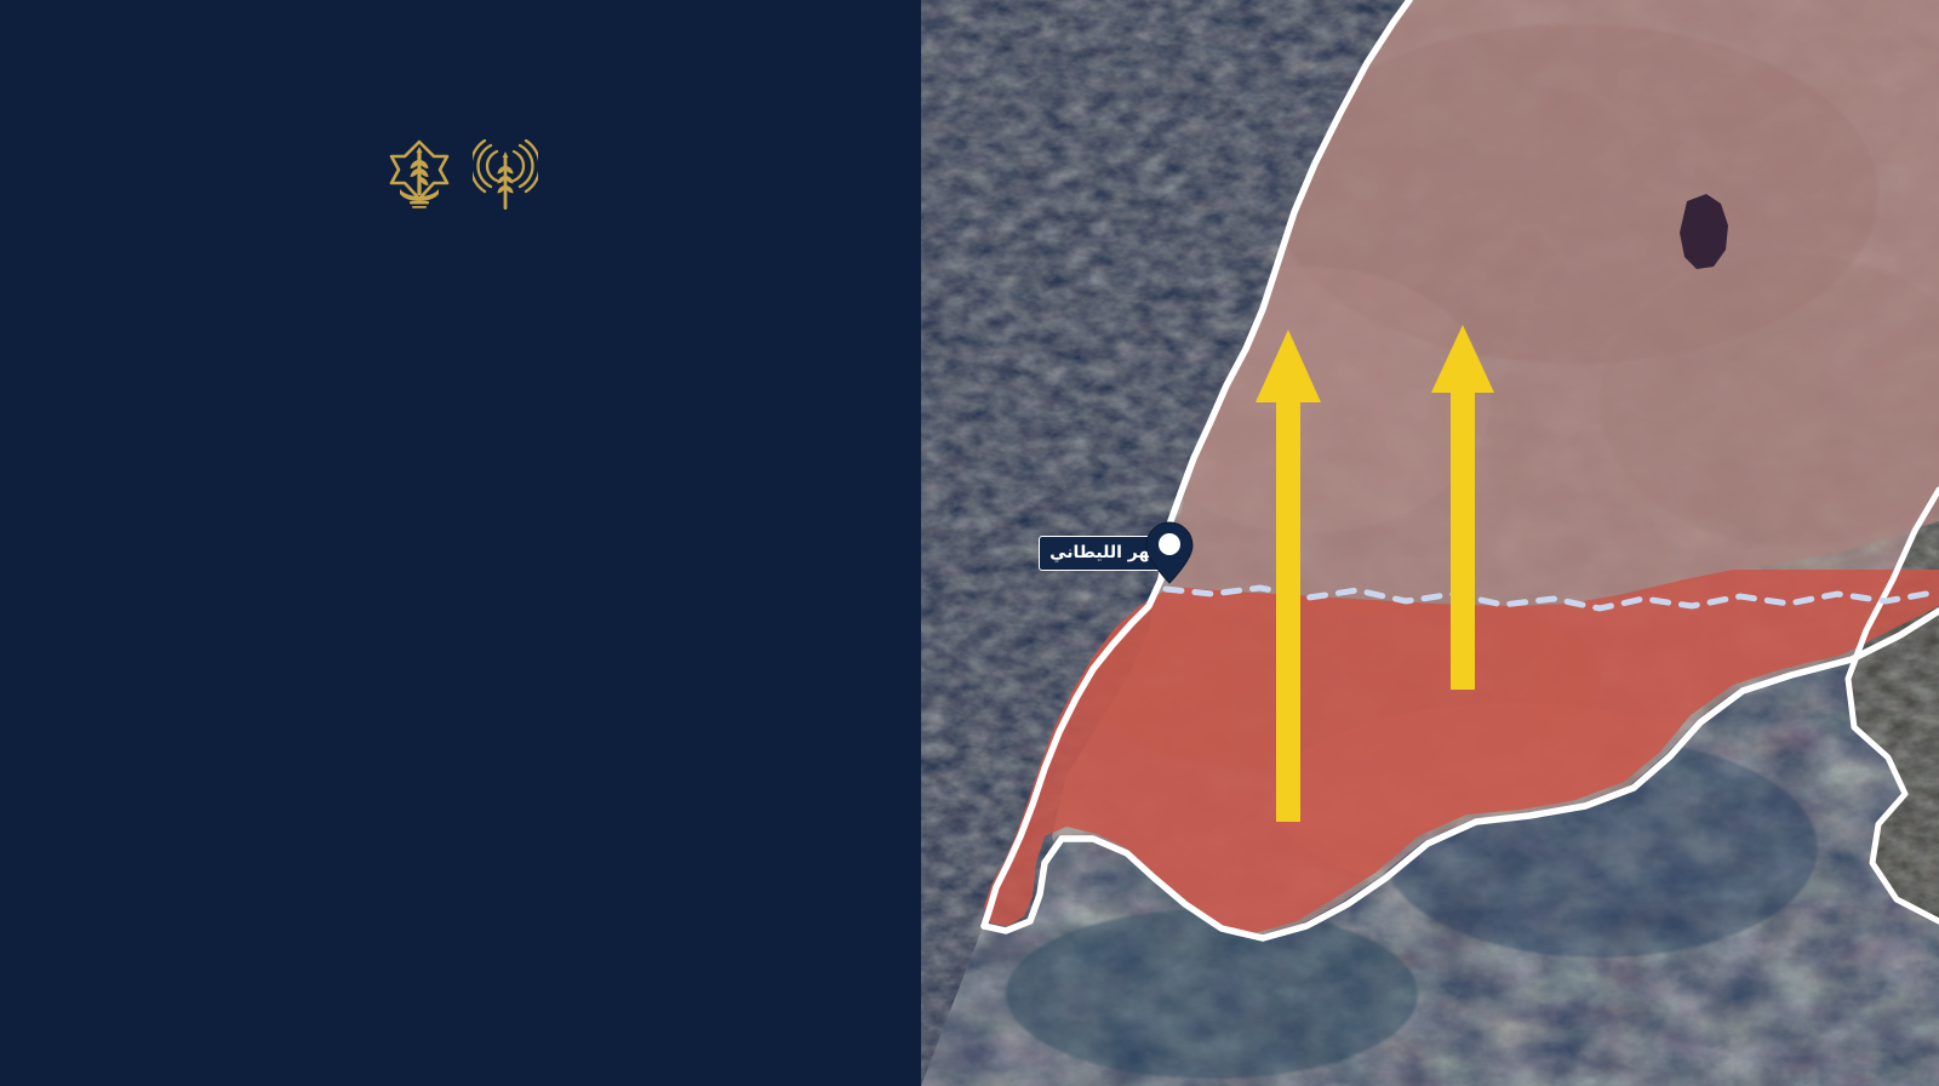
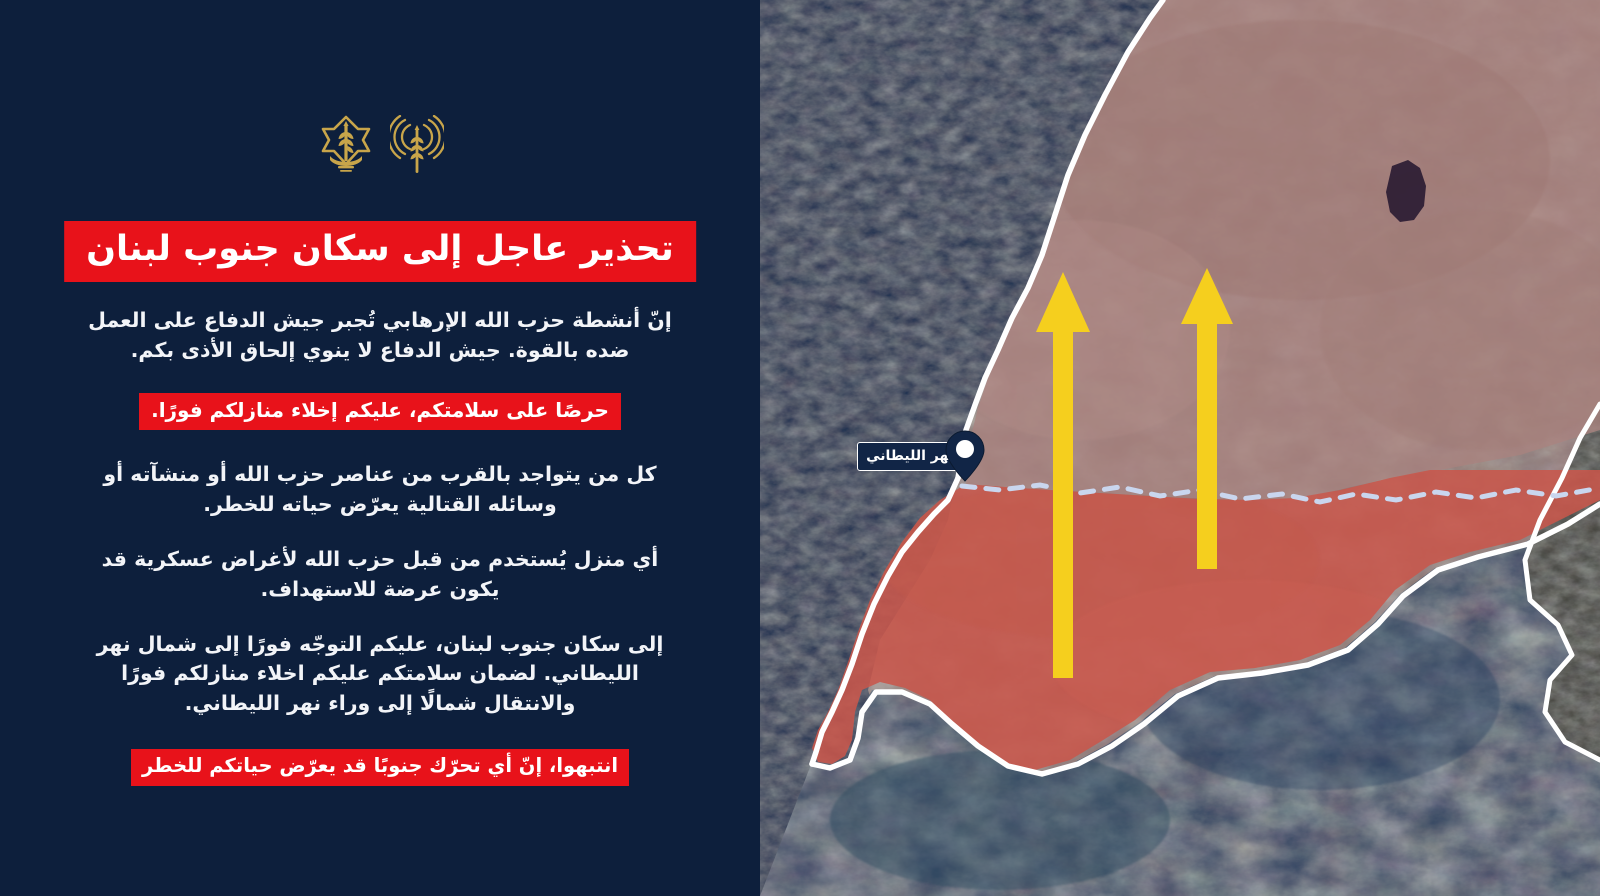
  هر الليطاني
+ تحذير عاجل إلى سكان جنوب لبنان
+ إنّ أنشطة حزب الله الإرهابي تُجبر جيش الدفاع على العمل ضده بالقوة. جيش الدفاع لا ينوي إلحاق الأذى بكم.
+ حرصًا على سلامتكم، عليكم إخلاء منازلكم فورًا.
+ كل من يتواجد بالقرب من عناصر حزب الله أو منشآته أو وسائله القتالية يعرّض حياته للخطر.
+ أي منزل يُستخدم من قبل حزب الله لأغراض عسكرية قد يكون عرضة للاستهداف.
+ إلى سكان جنوب لبنان، عليكم التوجّه فورًا إلى شمال نهر الليطاني. لضمان سلامتكم عليكم اخلاء منازلكم فورًا والانتقال شمالًا إلى وراء نهر الليطاني.
+ انتبهوا، إنّ أي تحرّك جنوبًا قد يعرّض حياتكم للخطر
